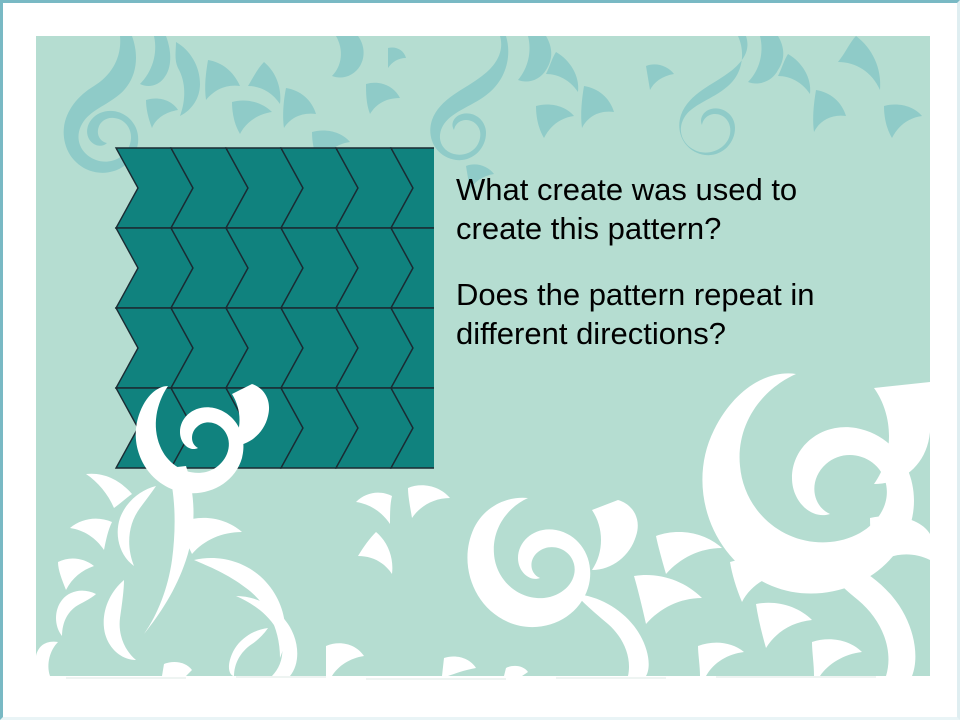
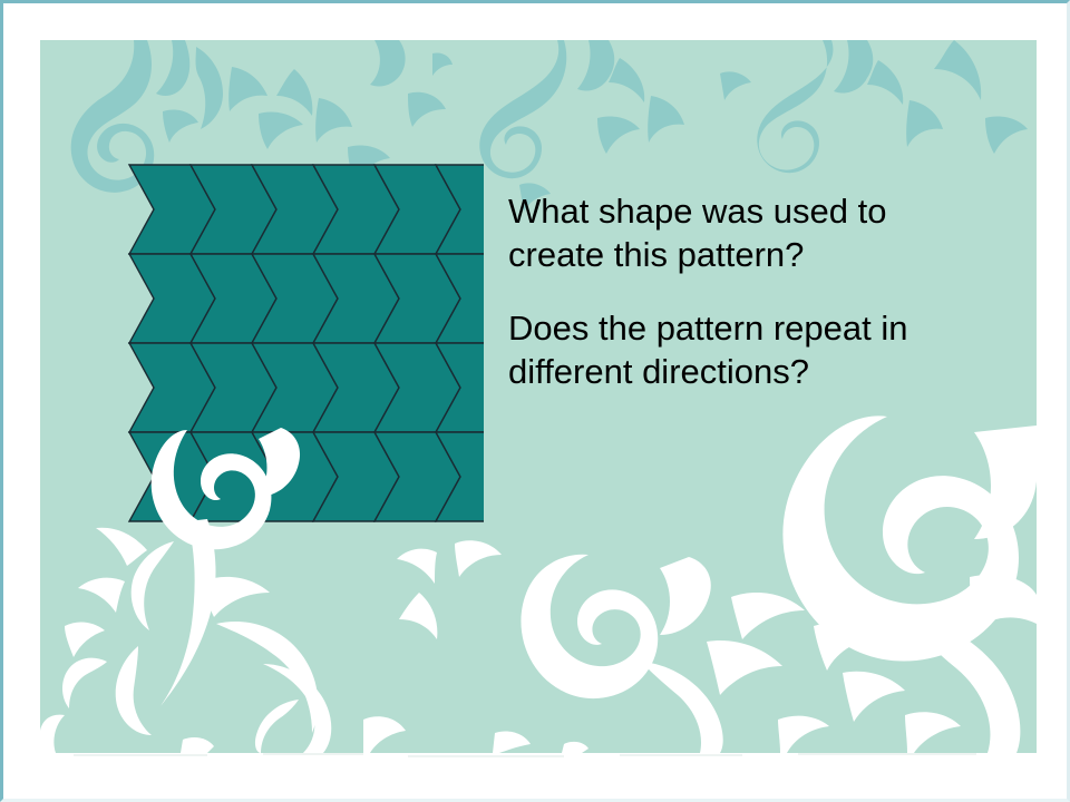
- What create was used to create this pattern?
+ What shape was used to create this pattern?
  Does the pattern repeat in different directions?
